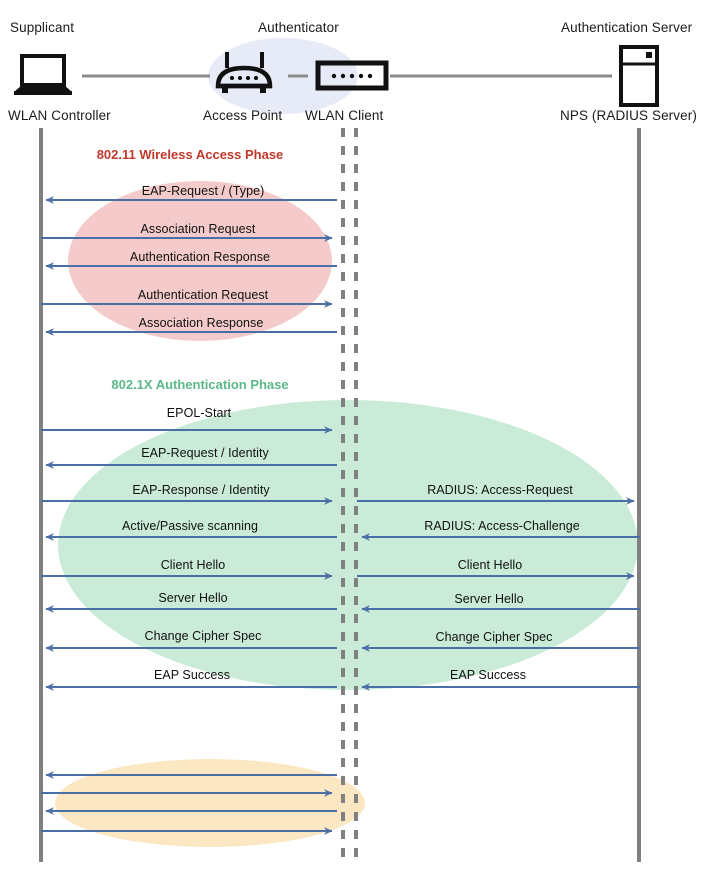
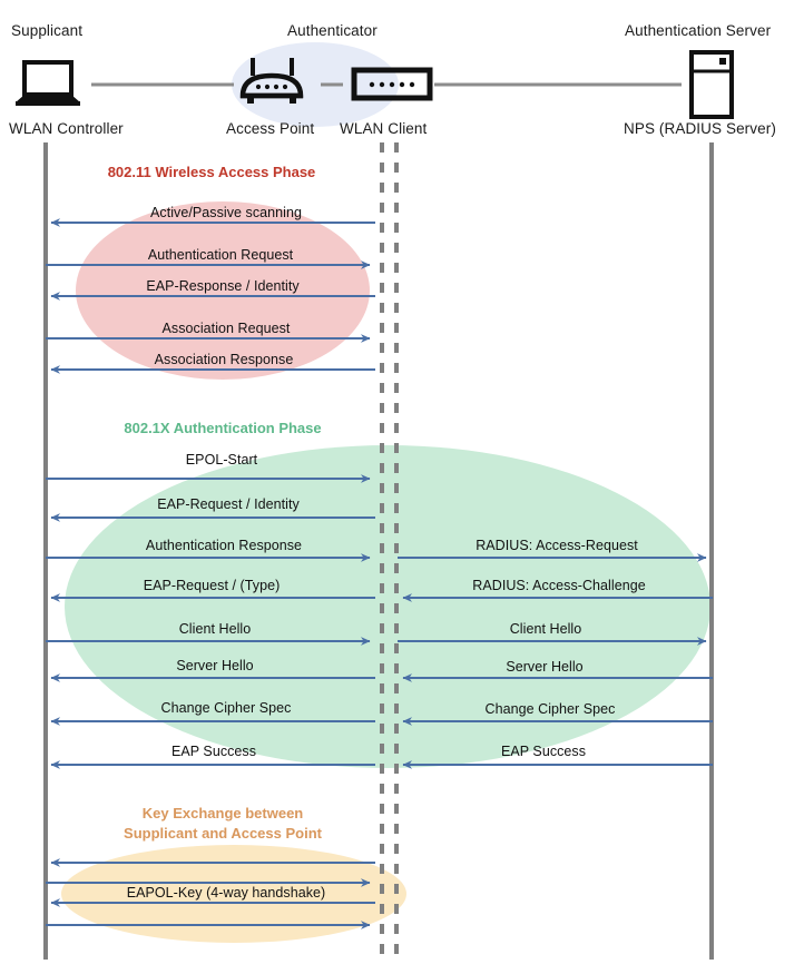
  Supplicant
  Authenticator
  Authentication Server
  WLAN Controller
  Access Point
  WLAN Client
  NPS (RADIUS Server)
  802.11 Wireless Access Phase
  802.1X Authentication Phase
+ Key Exchange between
+ Supplicant and Access Point
- EAP-Request / (Type)
+ Active/Passive scanning
- Association Request
+ Authentication Request
- Authentication Response
+ EAP-Response / Identity
- Authentication Request
+ Association Request
  Association Response
  EPOL-Start
  EAP-Request / Identity
- EAP-Response / Identity
+ Authentication Response
- Active/Passive scanning
+ EAP-Request / (Type)
  Client Hello
  Server Hello
  Change Cipher Spec
  EAP Success
+ EAPOL-Key (4-way handshake)
  RADIUS: Access-Request
  RADIUS: Access-Challenge
  Client Hello
  Server Hello
  Change Cipher Spec
  EAP Success
